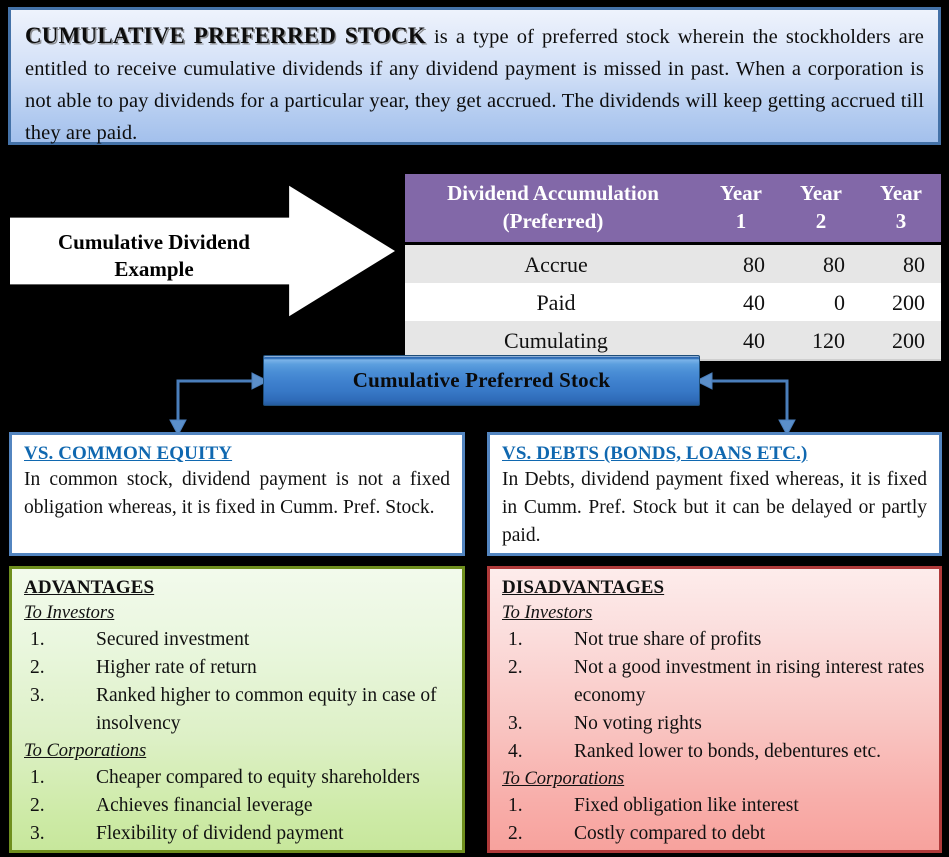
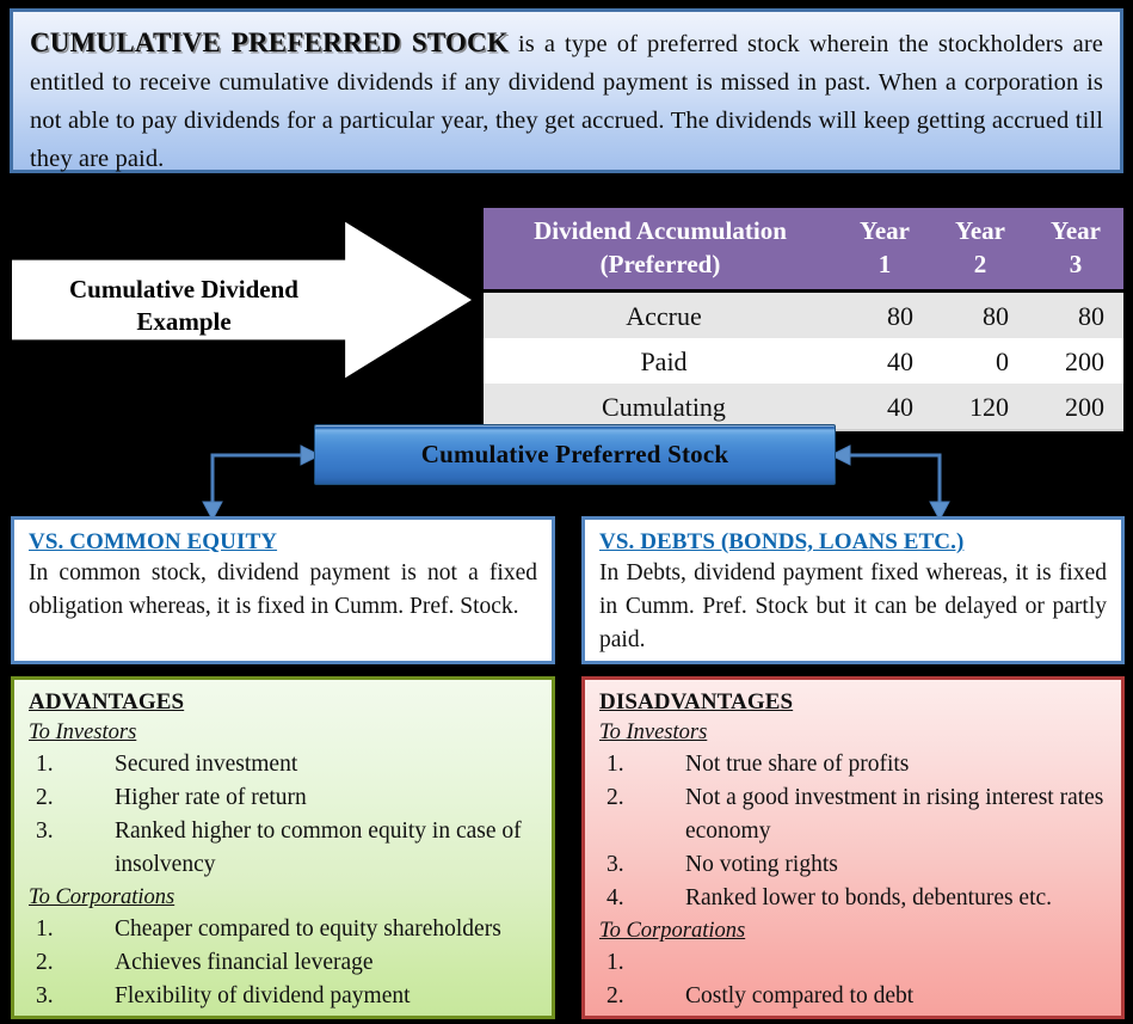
  CUMULATIVE PREFERRED STOCK is a type of preferred stock wherein the stockholders are entitled to receive cumulative dividends if any dividend payment is missed in past. When a corporation is not able to pay dividends for a particular year, they get accrued. The dividends will keep getting accrued till they are paid.
  Cumulative Dividend Example
  Dividend Accumulation (Preferred)	Year 1	Year 2	Year 3
  Accrue	80	80	80
  Paid	40	0	200
  Cumulating	40	120	200
  Cumulative Preferred Stock
  VS. COMMON EQUITY
  In common stock, dividend payment is not a fixed obligation whereas, it is fixed in Cumm. Pref. Stock.
  VS. DEBTS (BONDS, LOANS ETC.)
  In Debts, dividend payment fixed whereas, it is fixed in Cumm. Pref. Stock but it can be delayed or partly paid.
  ADVANTAGES
  To Investors
  1.
  Secured investment
  2.
  Higher rate of return
  3.
  Ranked higher to common equity in case of insolvency
  To Corporations
  1.
  Cheaper compared to equity shareholders
  2.
  Achieves financial leverage
  3.
  Flexibility of dividend payment
  DISADVANTAGES
  To Investors
  1.
  Not true share of profits
  2.
  Not a good investment in rising interest rates economy
  3.
  No voting rights
  4.
  Ranked lower to bonds, debentures etc.
  To Corporations
  1.
- Fixed obligation like interest
  2.
  Costly compared to debt
